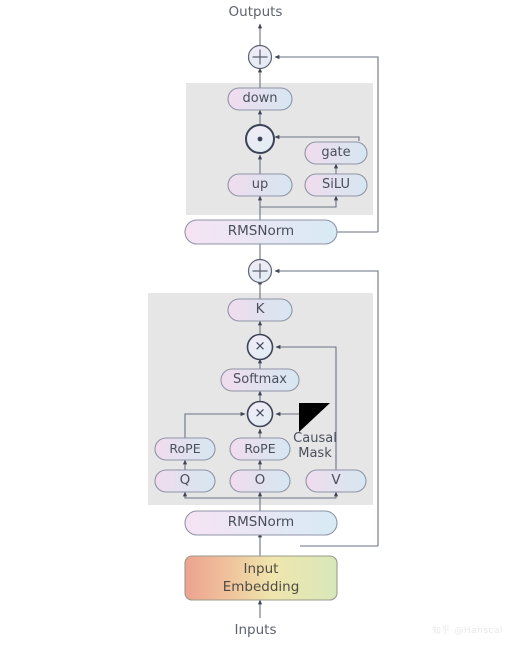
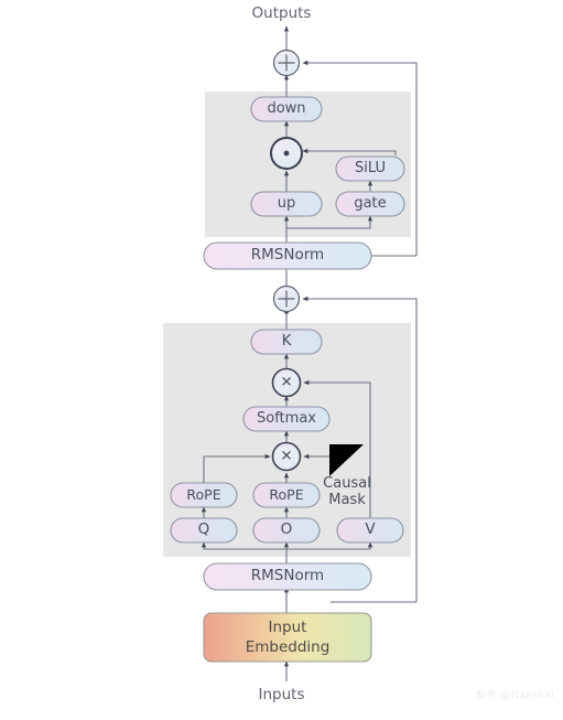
  Outputs
  Inputs
  down
- gate
+ SiLU
  up
- SiLU
+ gate
  RMSNorm
  K
  ×
  Softmax
  ×
  RoPE
  RoPE
  Q
  O
  V
  Causal
  Mask
  RMSNorm
  Input
  Embedding
